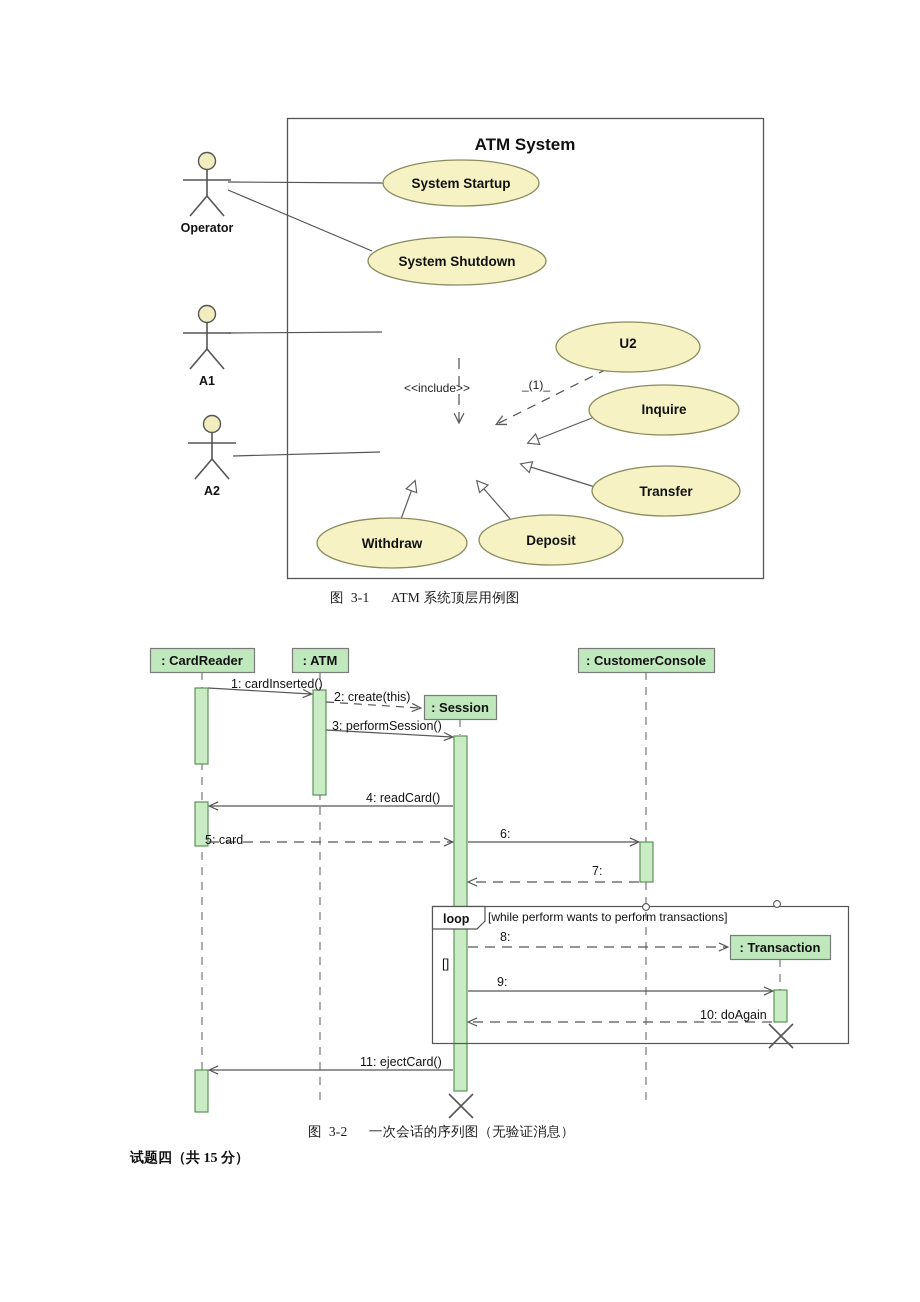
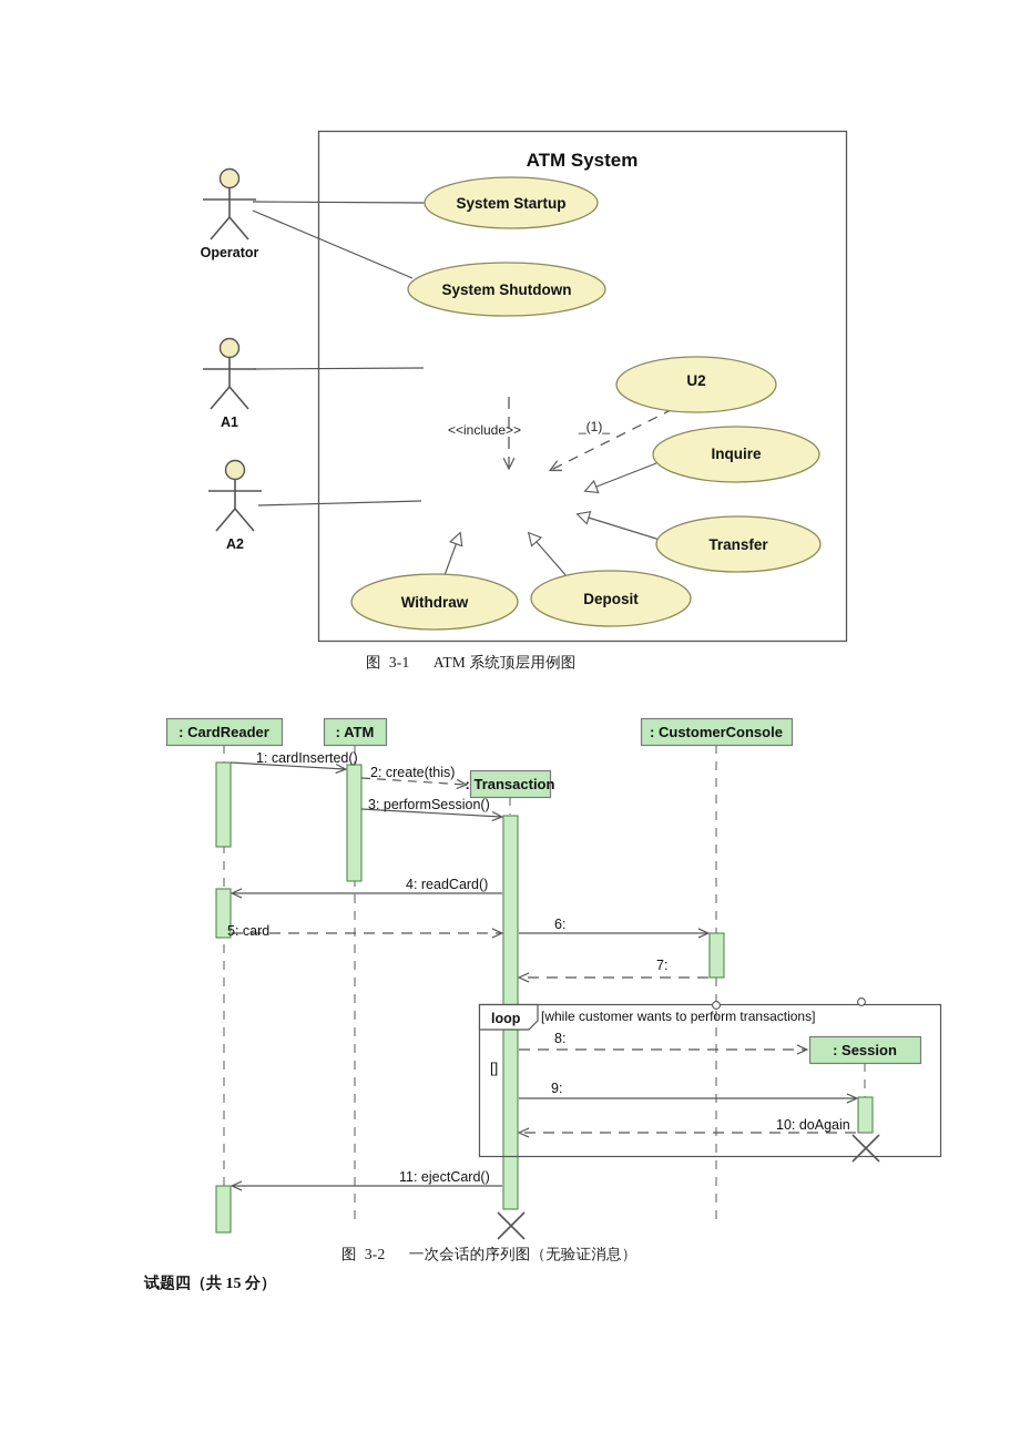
  ATM System
  Operator
  A1
  A2
  <<include>>
  _(1)_
  System Startup
  System Shutdown
  U2
  Inquire
  Transfer
  Withdraw
  Deposit
  图 3-1 ATM 系统顶层用例图
  loop
- [while perform wants to perform transactions]
+ [while customer wants to perform transactions]
  []
  1: cardInserted()
  2: create(this)
  3: performSession()
  4: readCard()
  5: card
  6:
  7:
  8:
  9:
  10: doAgain
  11: ejectCard()
  : CardReader
  : ATM
- : Session
+ : Transaction
  : CustomerConsole
- : Transaction
+ : Session
  图 3-2 一次会话的序列图（无验证消息）
  试题四（共 15 分）
